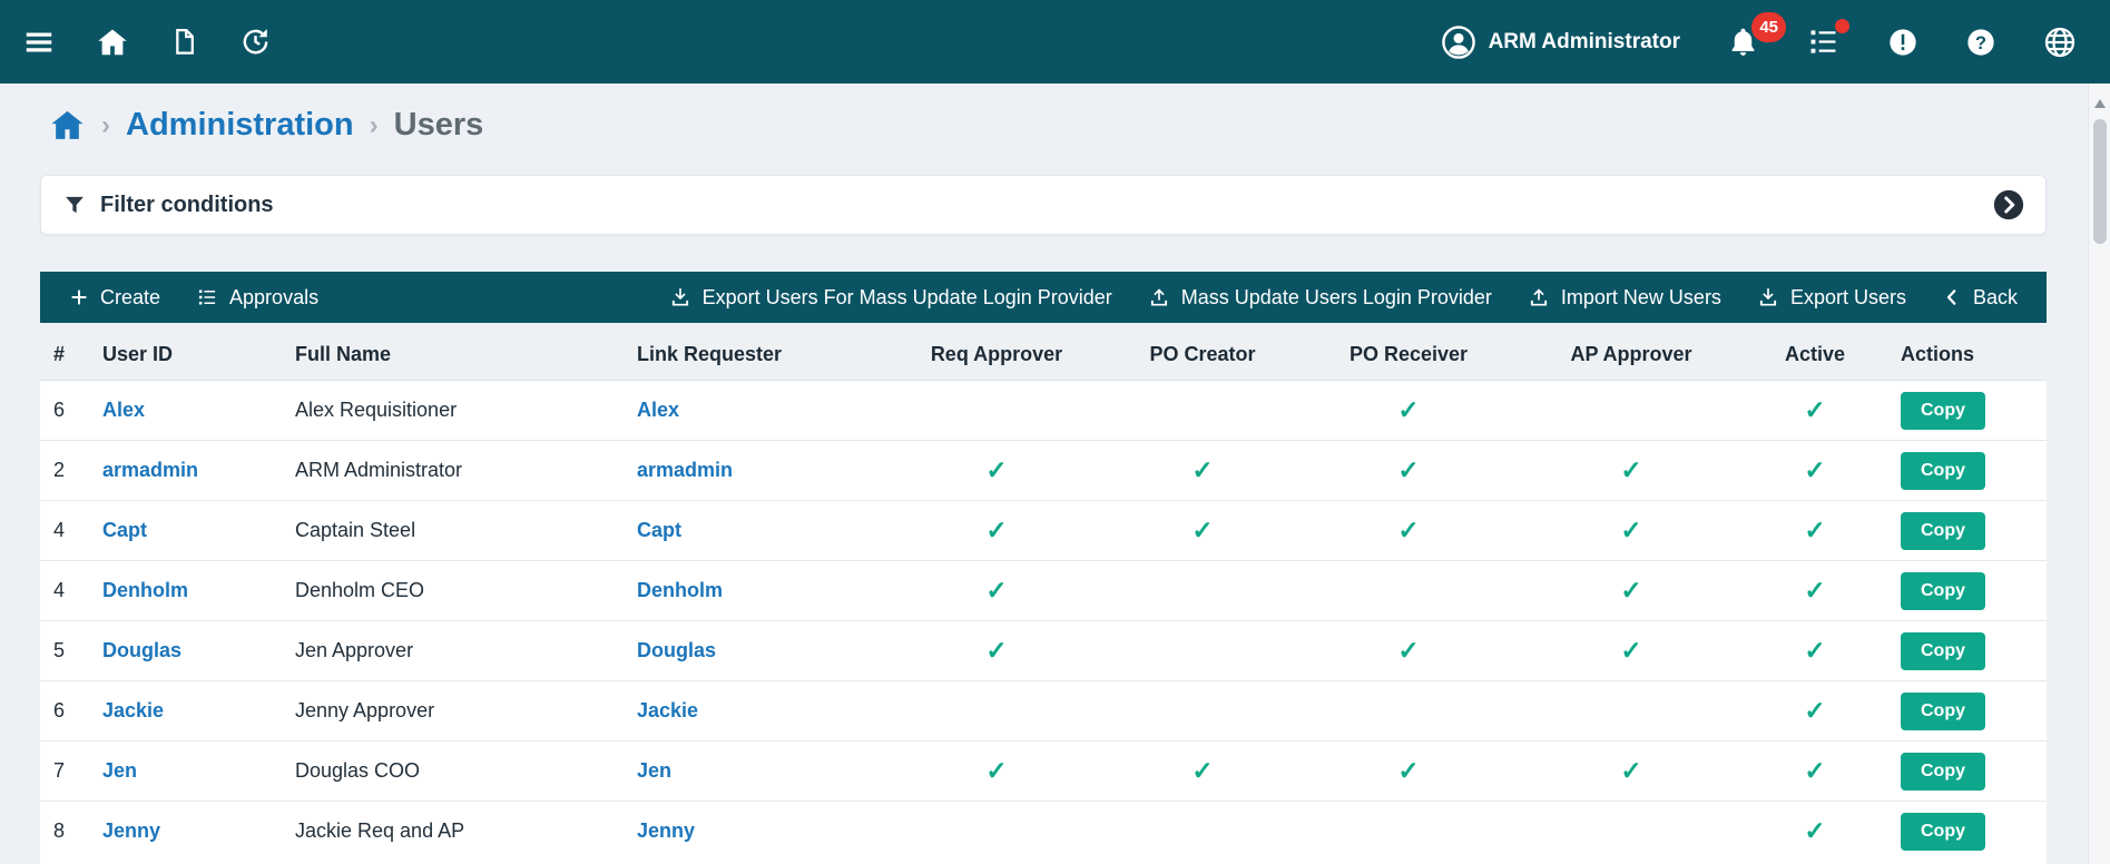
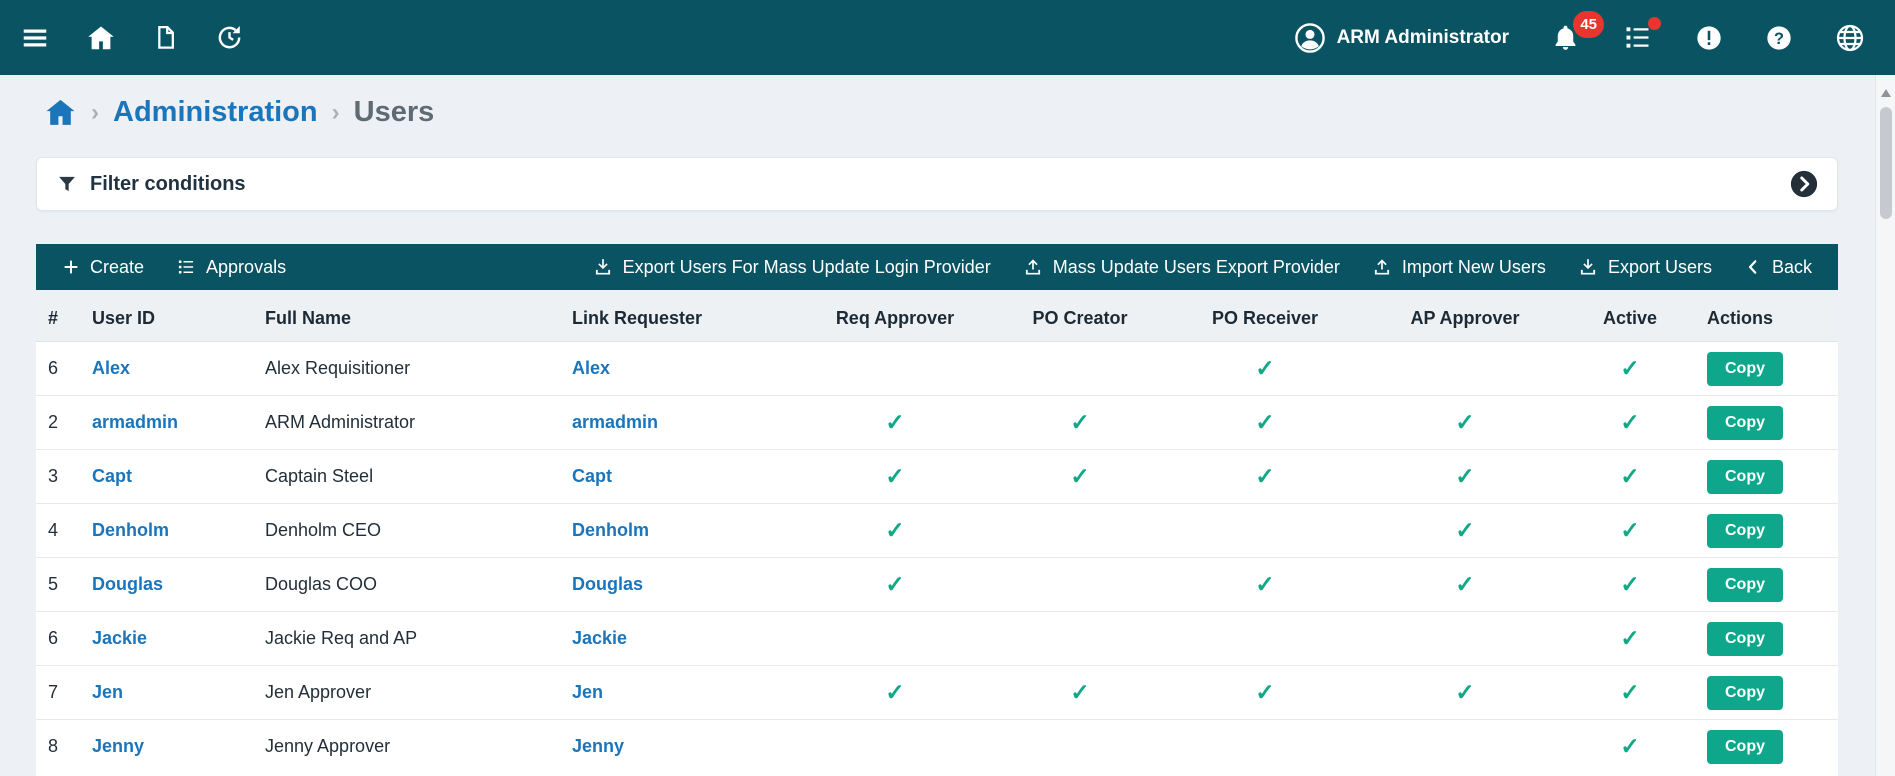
  ARM Administrator
  45
  ?
  ›
  Administration
  ›
  Users
  Filter conditions
  Create
  Approvals
  Export Users For Mass Update Login Provider
- Mass Update Users Login Provider
+ Mass Update Users Export Provider
  Import New Users
  Export Users
  Back
  #	User ID	Full Name	Link Requester	Req Approver	PO Creator	PO Receiver	AP Approver	Active	Actions
  6	Alex	Alex Requisitioner	Alex			✓		✓	Copy
  2	armadmin	ARM Administrator	armadmin	✓	✓	✓	✓	✓	Copy
- 4	Capt	Captain Steel	Capt	✓	✓	✓	✓	✓	Copy
+ 3	Capt	Captain Steel	Capt	✓	✓	✓	✓	✓	Copy
  4	Denholm	Denholm CEO	Denholm	✓			✓	✓	Copy
- 5	Douglas	Jen Approver	Douglas	✓		✓	✓	✓	Copy
+ 5	Douglas	Douglas COO	Douglas	✓		✓	✓	✓	Copy
- 6	Jackie	Jenny Approver	Jackie					✓	Copy
+ 6	Jackie	Jackie Req and AP	Jackie					✓	Copy
- 7	Jen	Douglas COO	Jen	✓	✓	✓	✓	✓	Copy
+ 7	Jen	Jen Approver	Jen	✓	✓	✓	✓	✓	Copy
- 8	Jenny	Jackie Req and AP	Jenny					✓	Copy
+ 8	Jenny	Jenny Approver	Jenny					✓	Copy
